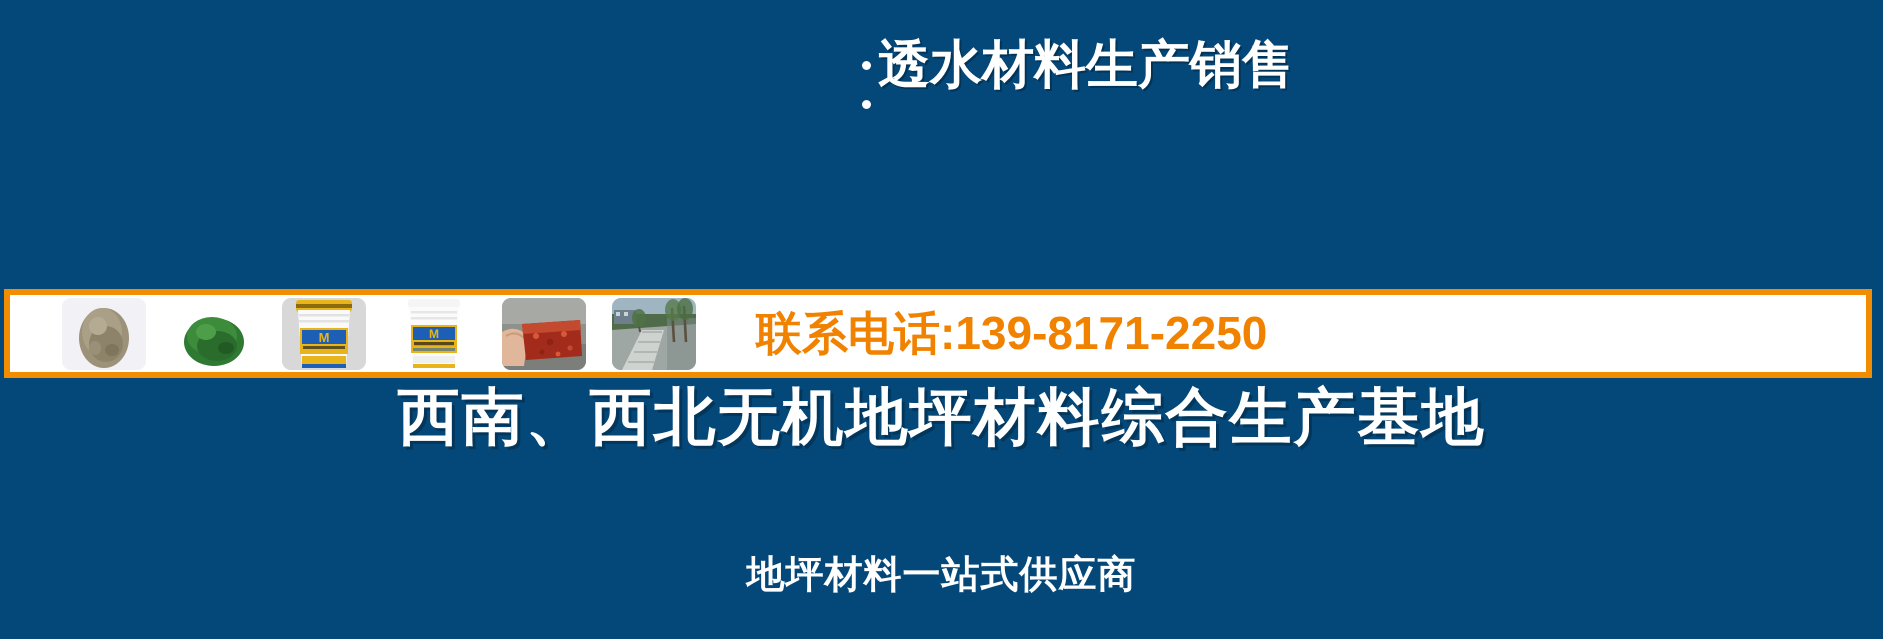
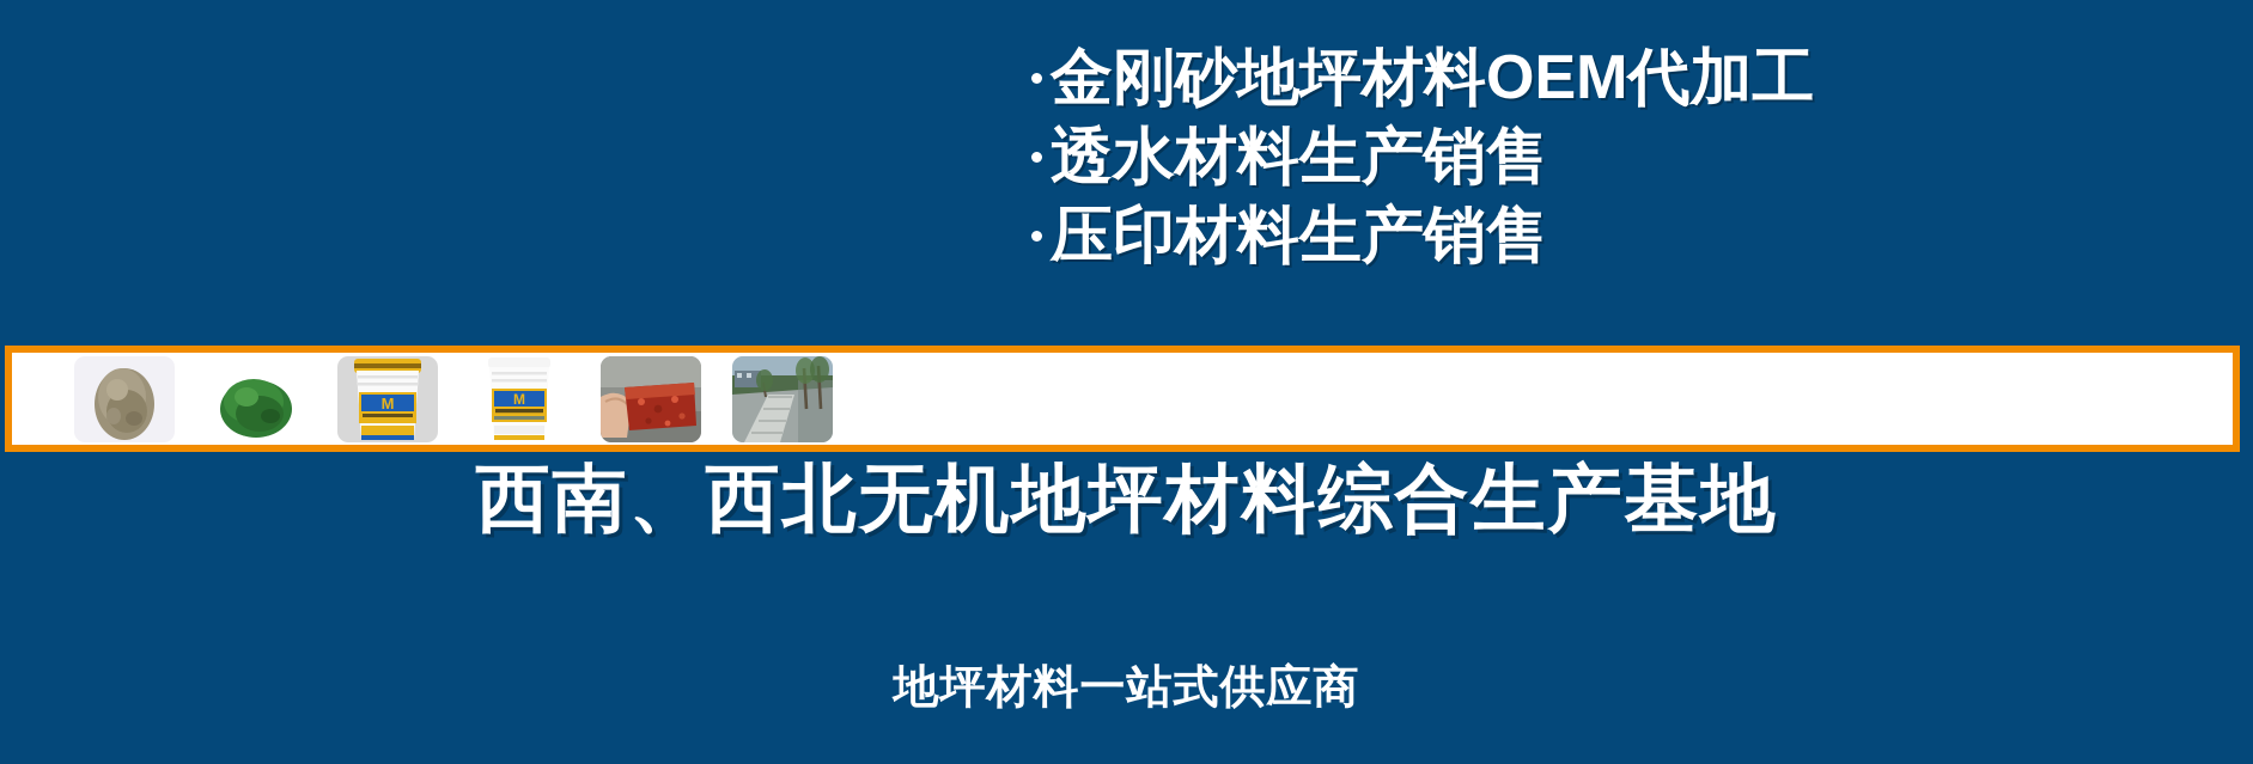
+ 金刚砂地坪材料OEM代加工
  透水材料生产销售
+ 压印材料生产销售
  M
  M
- 联系电话:139-8171-2250
  西南、西北无机地坪材料综合生产基地
  地坪材料一站式供应商
